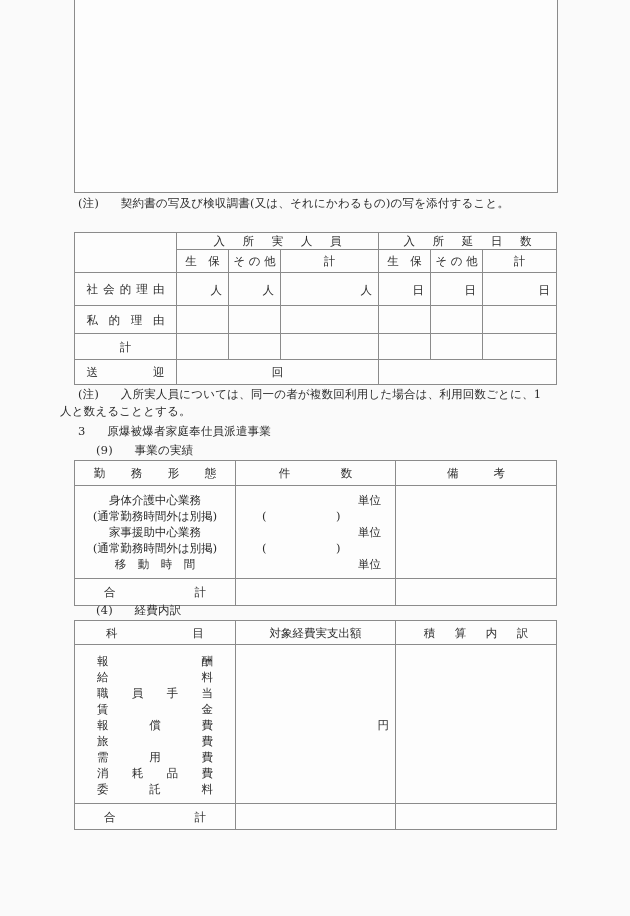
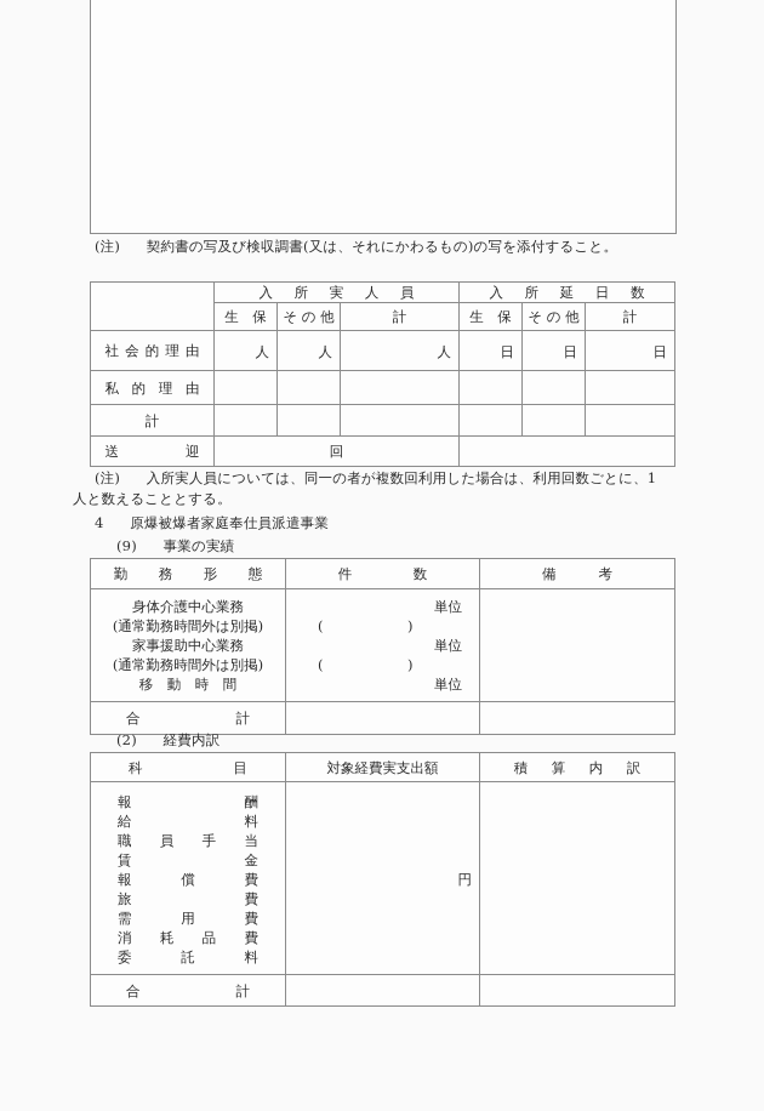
  (注) 契約書の写及び検収調書(又は、それにかわるもの)の写を添付すること。
  	入 所 実 人 員	入 所 延 日 数
  生 保	そ の 他	計	生 保	そ の 他	計
  社 会 的 理 由	人	人	人	日	日	日
  私 的 理 由
  計
  送 迎	回
  (注) 入所実人員については、同一の者が複数回利用した場合は、利用回数ごとに、1
  人と数えることとする。
- 3 原爆被爆者家庭奉仕員派遣事業
+ 4 原爆被爆者家庭奉仕員派遣事業
  (9) 事業の実績
  勤 務 形 態	件 数	備 考
  身体介護中心業務 (通常勤務時間外は別掲) 家事援助中心業務 (通常勤務時間外は別掲) 移 動 時 間	単位 ( ) 単位 ( ) 単位
  合 計
- (4) 経費内訳
+ (2) 経費内訳
  科 目	対象経費実支出額	積 算 内 訳
  報酬 給料 職員手当 賃金 報償費 旅費 需用費 消耗品費 委託料	円
  合 計
